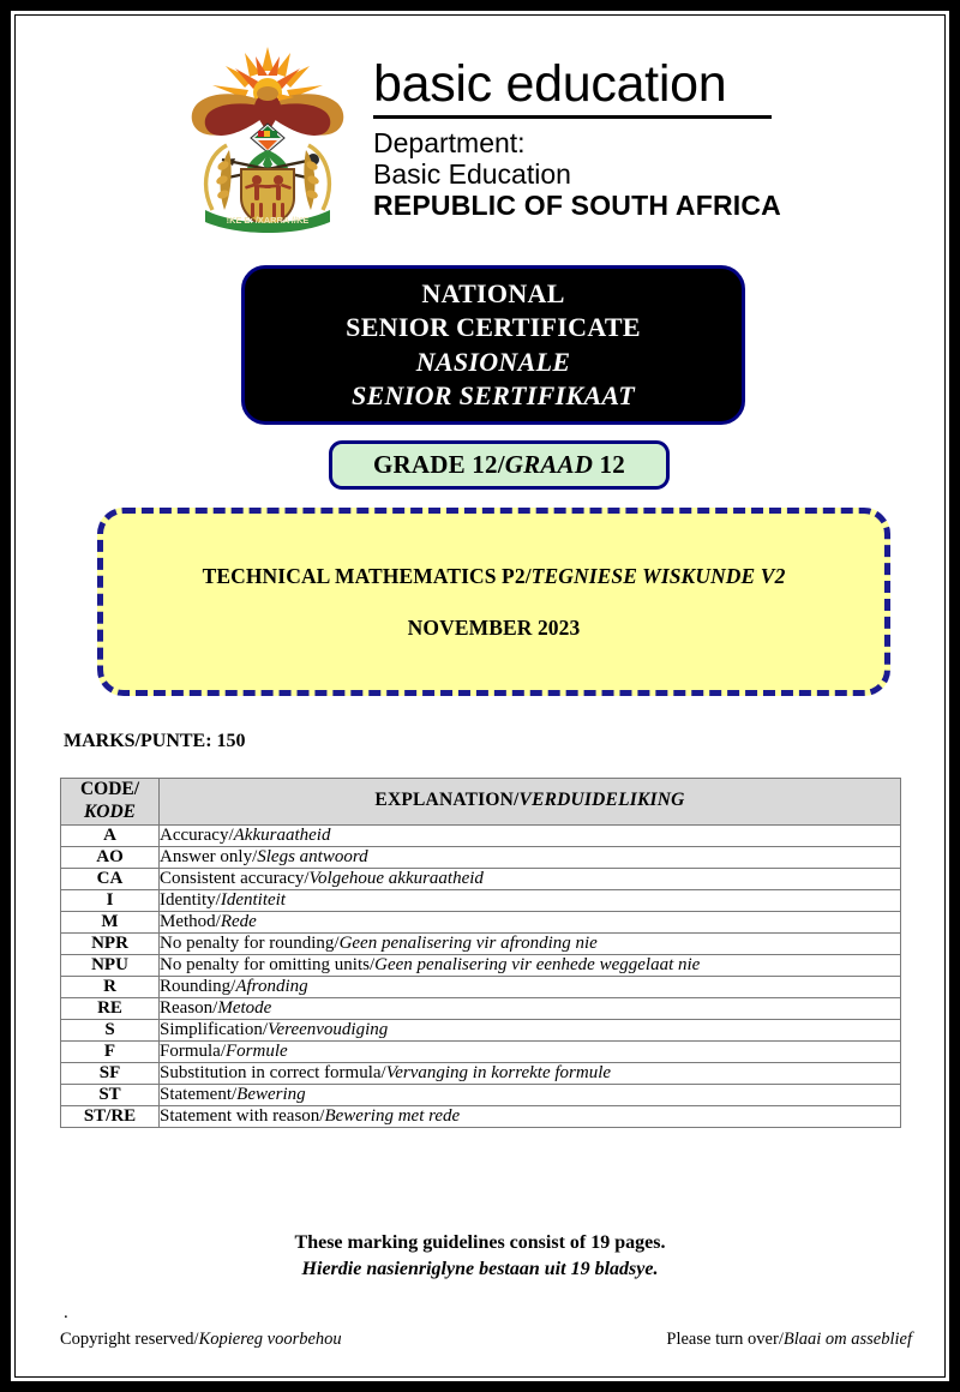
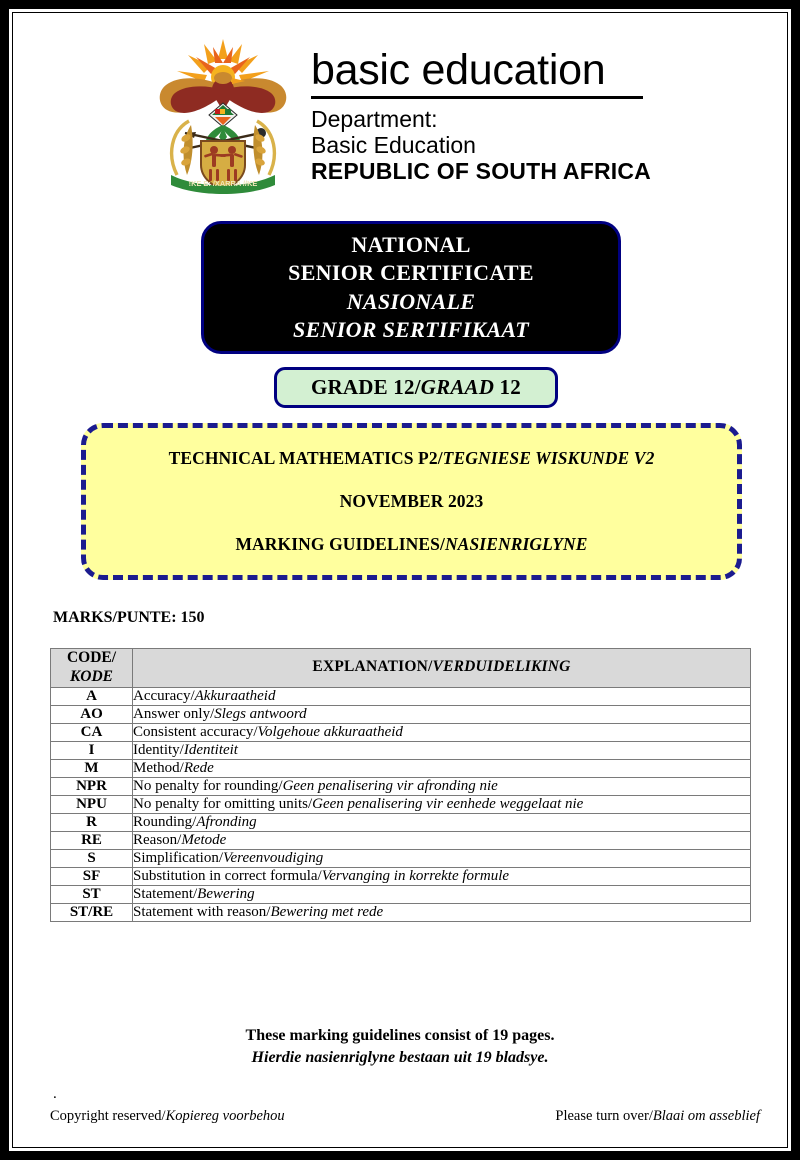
  !KE E: /XARRA //KE
  basic education
  Department:
  Basic Education
  REPUBLIC OF SOUTH AFRICA
  NATIONAL
  SENIOR CERTIFICATE
  NASIONALE
  SENIOR SERTIFIKAAT
  GRADE 12/GRAAD 12
  TECHNICAL MATHEMATICS P2/TEGNIESE WISKUNDE V2
  NOVEMBER 2023
+ MARKING GUIDELINES/NASIENRIGLYNE
  MARKS/PUNTE: 150
  CODE/KODE	EXPLANATION/VERDUIDELIKING
  A	Accuracy/Akkuraatheid
  AO	Answer only/Slegs antwoord
  CA	Consistent accuracy/Volgehoue akkuraatheid
  I	Identity/Identiteit
  M	Method/Rede
  NPR	No penalty for rounding/Geen penalisering vir afronding nie
  NPU	No penalty for omitting units/Geen penalisering vir eenhede weggelaat nie
  R	Rounding/Afronding
  RE	Reason/Metode
  S	Simplification/Vereenvoudiging
- F	Formula/Formule
  SF	Substitution in correct formula/Vervanging in korrekte formule
  ST	Statement/Bewering
  ST/RE	Statement with reason/Bewering met rede
  These marking guidelines consist of 19 pages.
  Hierdie nasienriglyne bestaan uit 19 bladsye.
  .
  Copyright reserved/Kopiereg voorbehou
  Please turn over/Blaai om asseblief
